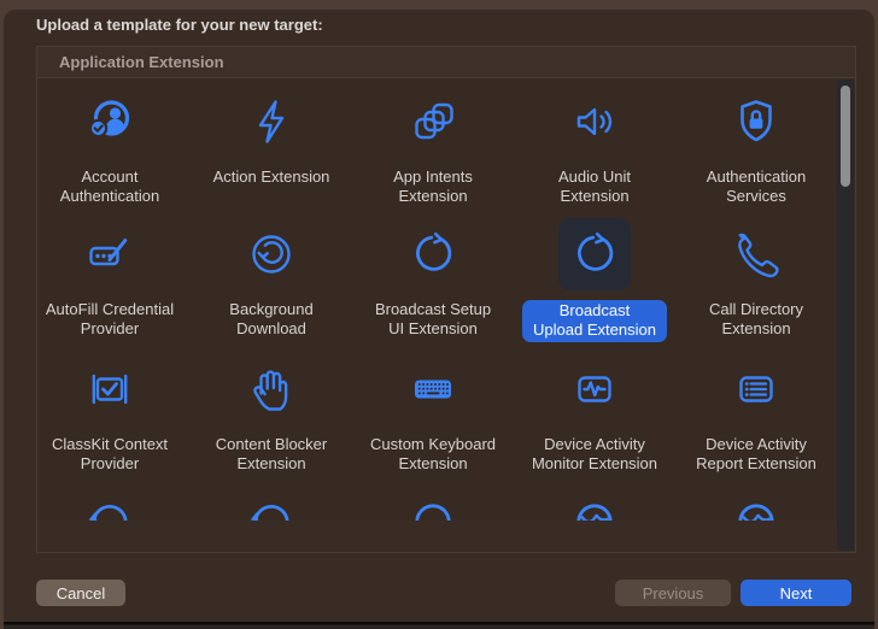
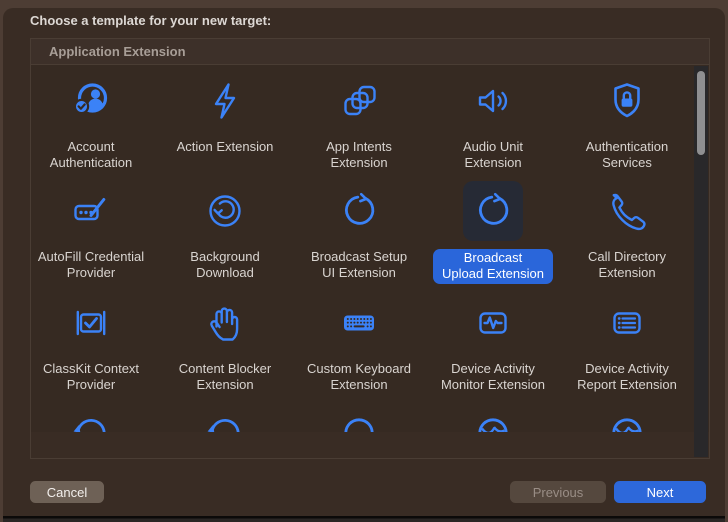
- Upload a template for your new target:
+ Choose a template for your new target:
  Application Extension
  Account
  Authentication
  Action Extension
  App Intents
  Extension
  Audio Unit
  Extension
  Authentication
  Services
  AutoFill Credential
  Provider
  Background
  Download
  Broadcast Setup
  UI Extension
  Broadcast
  Upload Extension
  Call Directory
  Extension
  ClassKit Context
  Provider
  Content Blocker
  Extension
  Custom Keyboard
  Extension
  Device Activity
  Monitor Extension
  Device Activity
  Report Extension
  Cancel
  Previous
  Next
